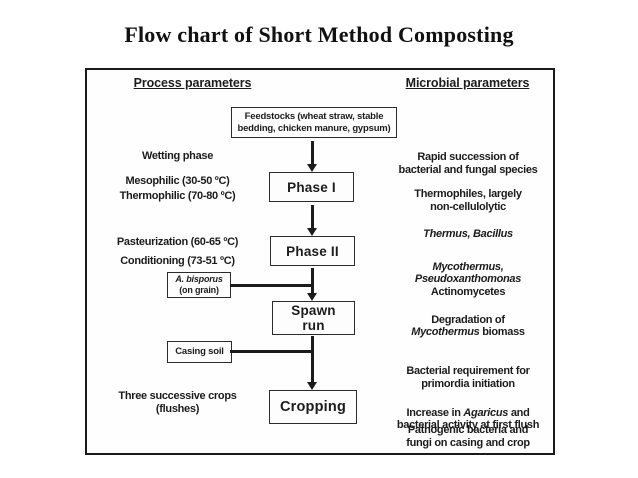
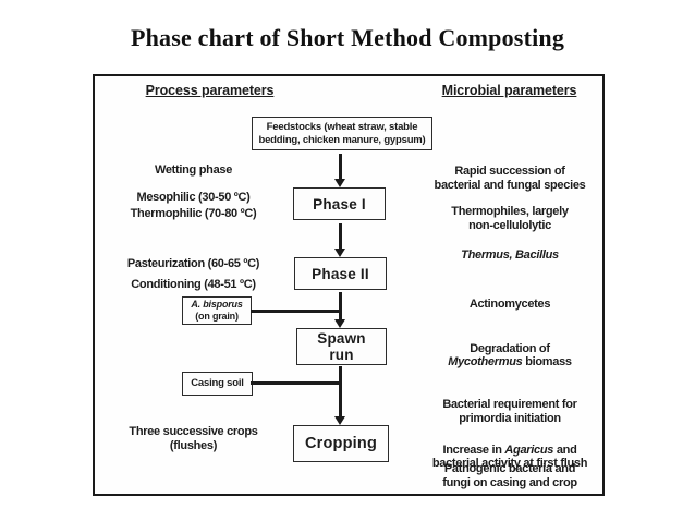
- Flow chart of Short Method Composting
+ Phase chart of Short Method Composting
  Process parameters
  Microbial parameters
  Feedstocks (wheat straw, stable
  bedding, chicken manure, gypsum)
  Phase I
  Phase II
  Spawn
  run
  Cropping
  A. bisporus
  (on grain)
  Casing soil
  Wetting phase
  Mesophilic (30-50 ºC)
  Thermophilic (70-80 ºC)
  Pasteurization (60-65 ºC)
- Conditioning (73-51 ºC)
+ Conditioning (48-51 ºC)
  Three successive crops
  (flushes)
  Rapid succession of
  bacterial and fungal species
  Thermophiles, largely
  non-cellulolytic
  Thermus, Bacillus
- Mycothermus,
- Pseudoxanthomonas
  Actinomycetes
  Degradation of
  Mycothermus biomass
  Bacterial requirement for
  primordia initiation
  Increase in Agaricus and
  bacterial activity at first flush
  Pathogenic bacteria and
  fungi on casing and crop
